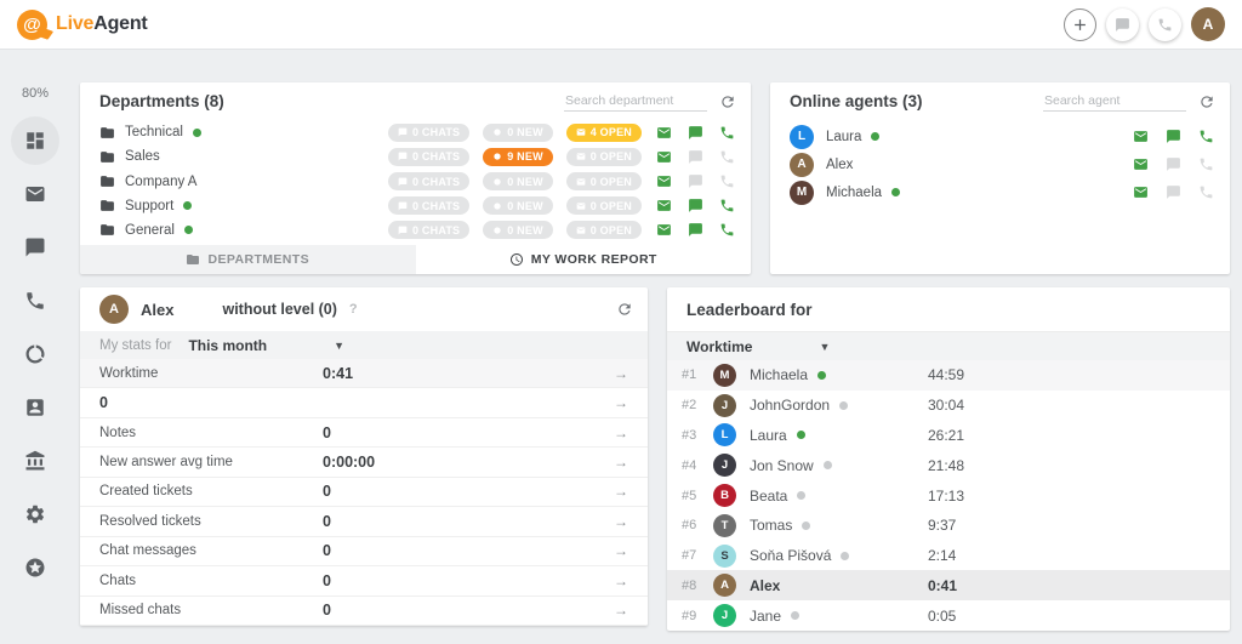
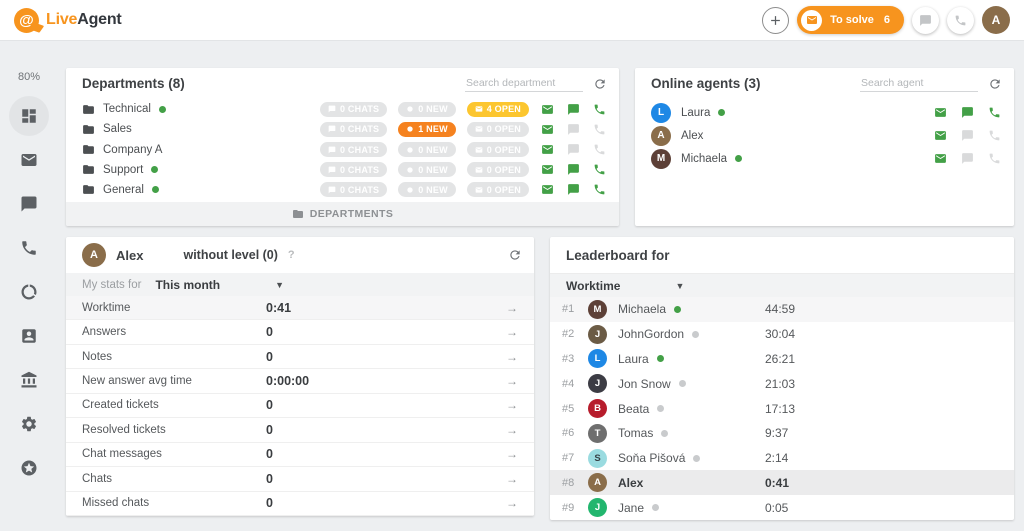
  @
  LiveAgent
+ To solve
+ 6
  A
  80%
  Departments (8)
  Search department
  Technical
  0 CHATS
  0 NEW
  4 OPEN
  Sales
  0 CHATS
- 9 NEW
+ 1 NEW
  0 OPEN
  Company A
  0 CHATS
  0 NEW
  0 OPEN
  Support
  0 CHATS
  0 NEW
  0 OPEN
  General
  0 CHATS
  0 NEW
  0 OPEN
  DEPARTMENTS
- MY WORK REPORT
  Online agents (3)
  Search agent
  L
  Laura
  A
  Alex
  M
  Michaela
  A
  Alex
  without level (0)
  ?
  My stats for
  This month
  ▼
  Worktime
  0:41
  →
+ Answers
  0
  →
  Notes
  0
  →
  New answer avg time
  0:00:00
  →
  Created tickets
  0
  →
  Resolved tickets
  0
  →
  Chat messages
  0
  →
  Chats
  0
  →
  Missed chats
  0
  →
  Leaderboard for
  Worktime
  ▼
  #1
  M
  Michaela
  44:59
  #2
  J
  JohnGordon
  30:04
  #3
  L
  Laura
  26:21
  #4
  J
  Jon Snow
- 21:48
+ 21:03
  #5
  B
  Beata
  17:13
  #6
  T
  Tomas
  9:37
  #7
  S
  Soňa Pišová
  2:14
  #8
  A
  Alex
  0:41
  #9
  J
  Jane
  0:05
